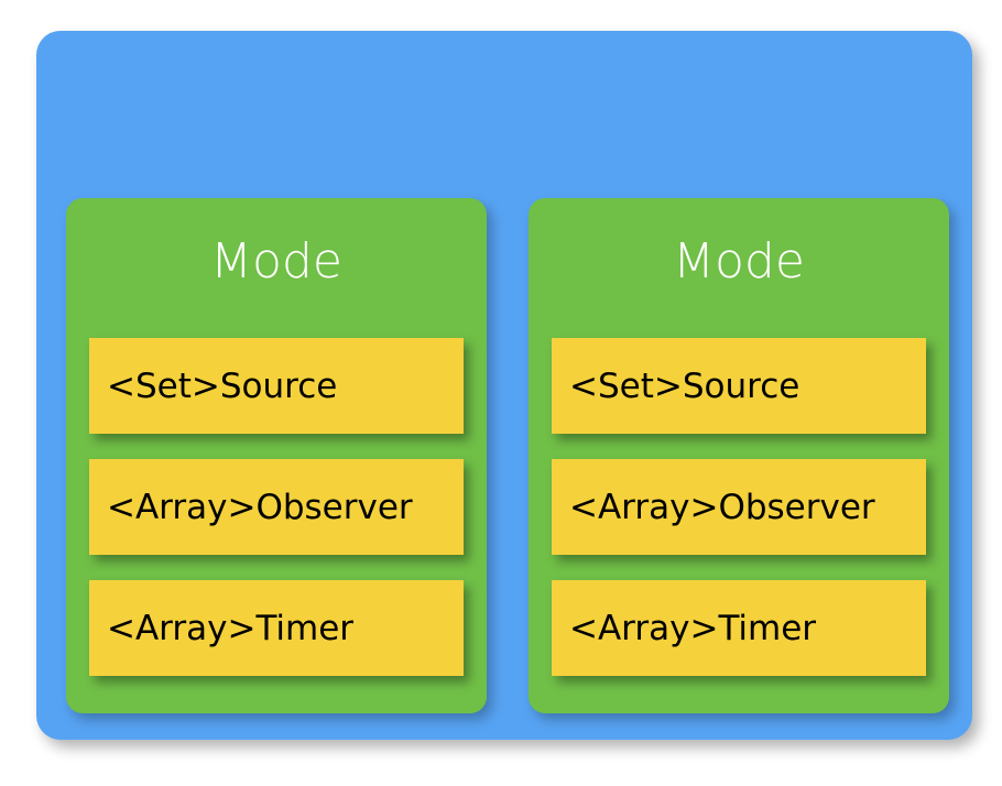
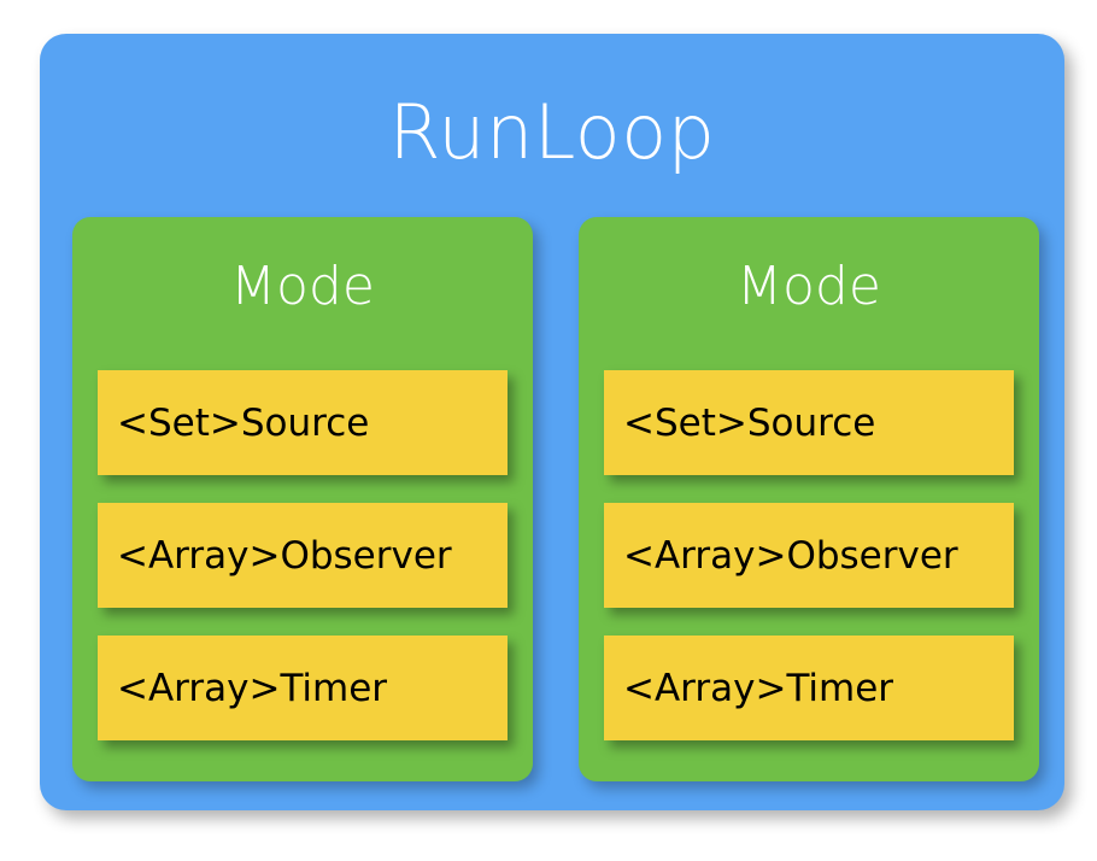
+ RunLoop
  Mode
  <Set>Source
  <Array>Observer
  <Array>Timer
  Mode
  <Set>Source
  <Array>Observer
  <Array>Timer
